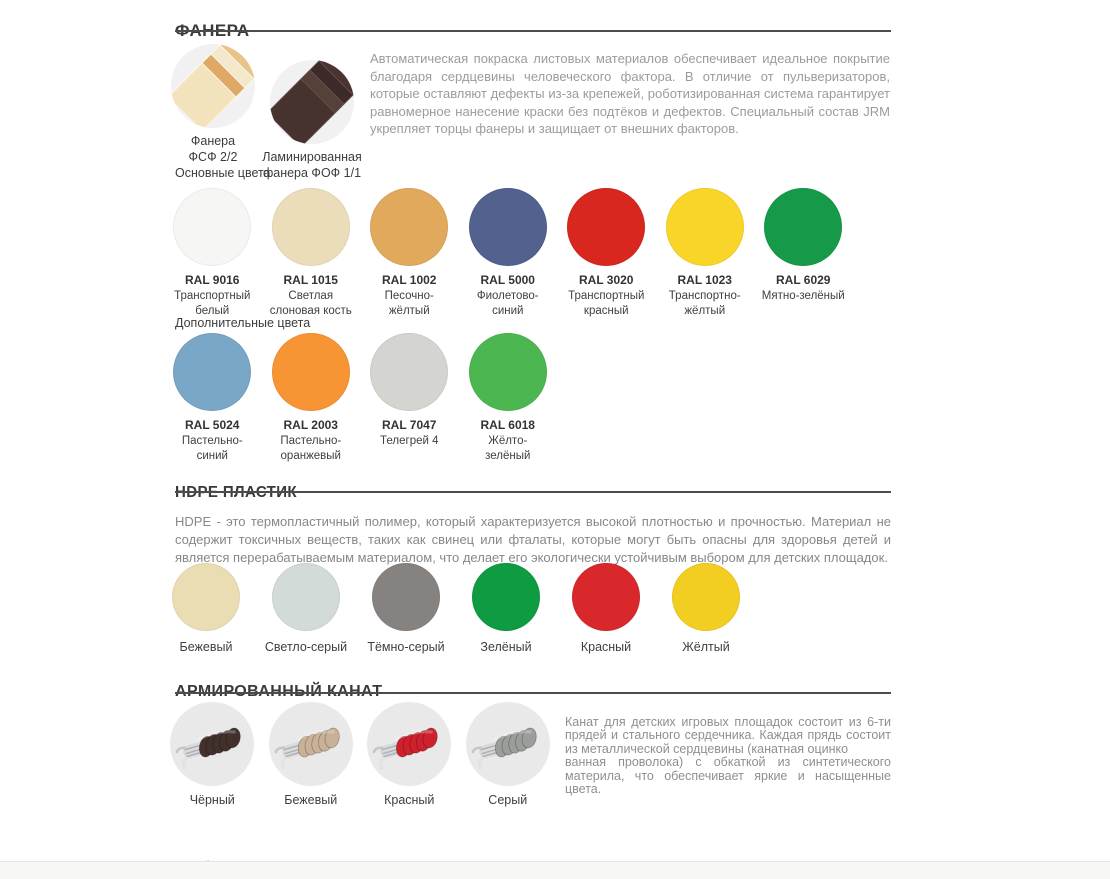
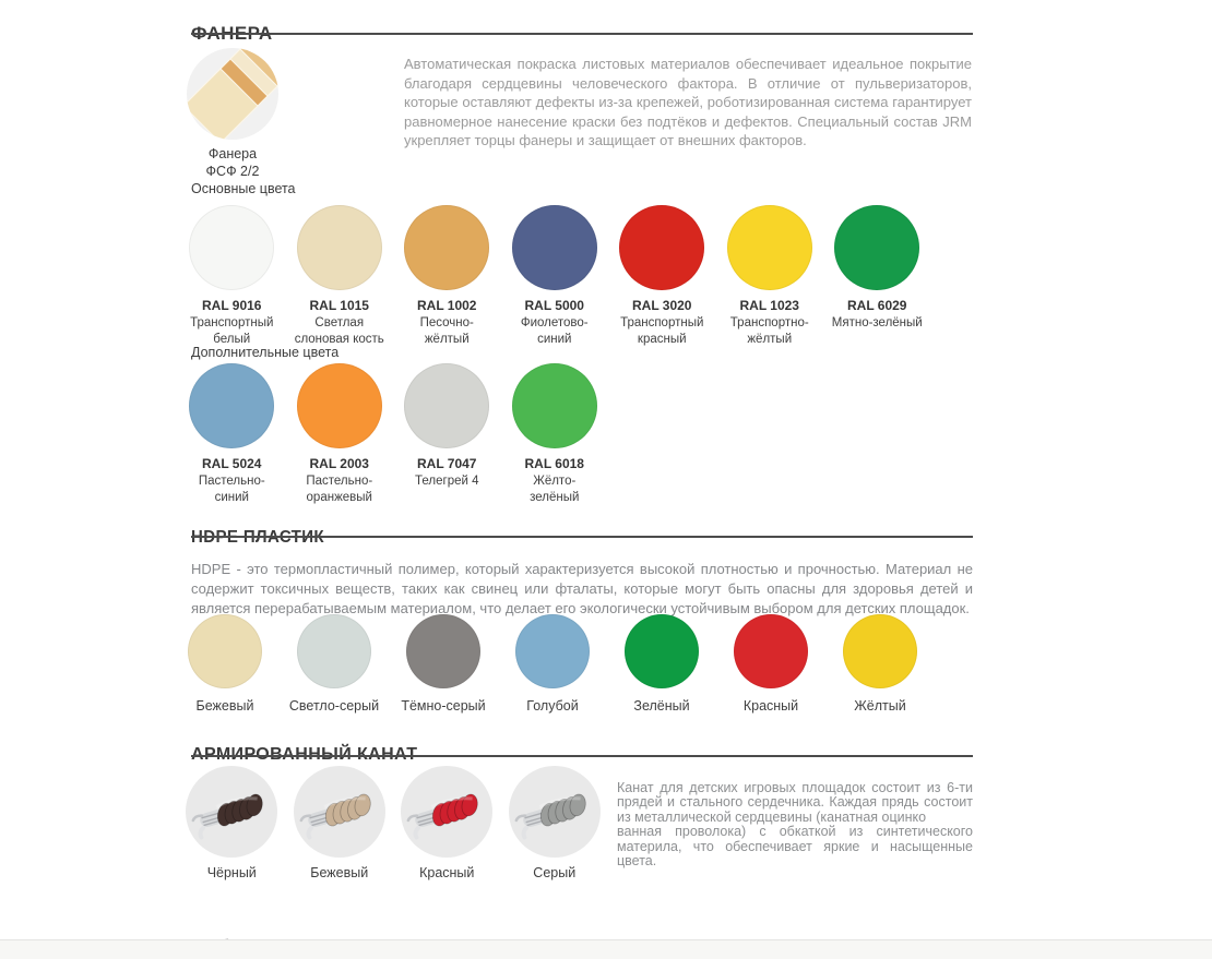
  Фанера
  ФСФ 2/2
- Ламинированная
- фанера ФОФ 1/1
  Автоматическая покраска листовых материалов обеспечивает идеальное покрытие благодаря сердцевины человеческого фактора. В отличие от пульверизаторов, которые оставляют дефекты из-за крепежей, роботизированная система гарантирует равномерное нанесение краски без подтёков и дефектов. Специальный состав JRM укрепляет торцы фанеры и защищает от внешних факторов.
  Основные цвета
  RAL 9016
  Транспортный
  белый
  RAL 1015
  Светлая
  слоновая кость
  RAL 1002
  Песочно-
  жёлтый
  RAL 5000
  Фиолетово-
  синий
  RAL 3020
  Транспортный
  красный
  RAL 1023
  Транспортно-
  жёлтый
  RAL 6029
  Мятно-зелёный
  Дополнительные цвета
  RAL 5024
  Пастельно-
  синий
  RAL 2003
  Пастельно-
  оранжевый
  RAL 7047
  Телегрей 4
  RAL 6018
  Жёлто-
  зелёный
  HDPE - это термопластичный полимер, который характеризуется высокой плотностью и прочностью. Материал не содержит токсичных веществ, таких как свинец или фталаты, которые могут быть опасны для здоровья детей и является перерабатываемым материалом, что делает его экологически устойчивым выбором для детских площадок.
  Бежевый
  Светло-серый
  Тёмно-серый
+ Голубой
  Зелёный
  Красный
  Жёлтый
  Чёрный
  Бежевый
  Красный
  Серый
  Канат для детских игровых площадок состоит из 6-ти прядей и стального сердечника. Каждая прядь состоит из металлической сердцевины (канатная оцинко
  ванная проволока) с обкаткой из синтетического материла, что обеспечивает яркие и насыщенные цвета.
